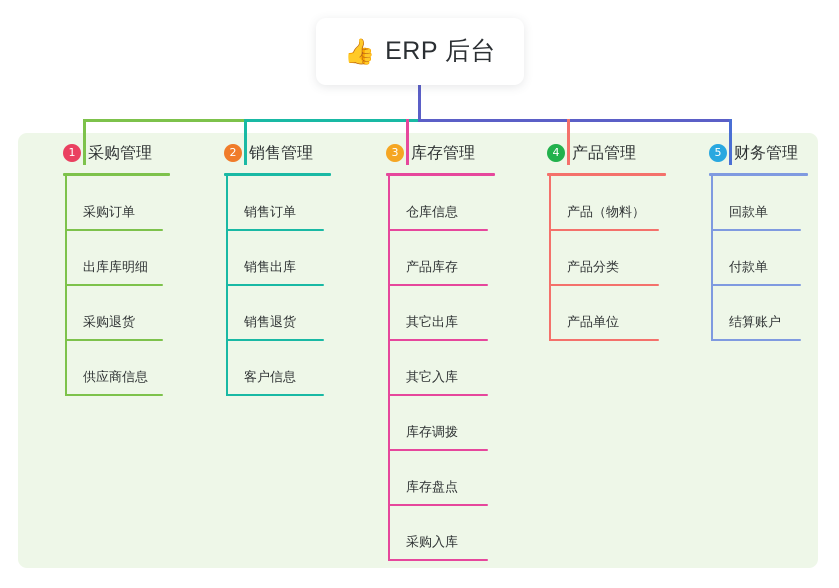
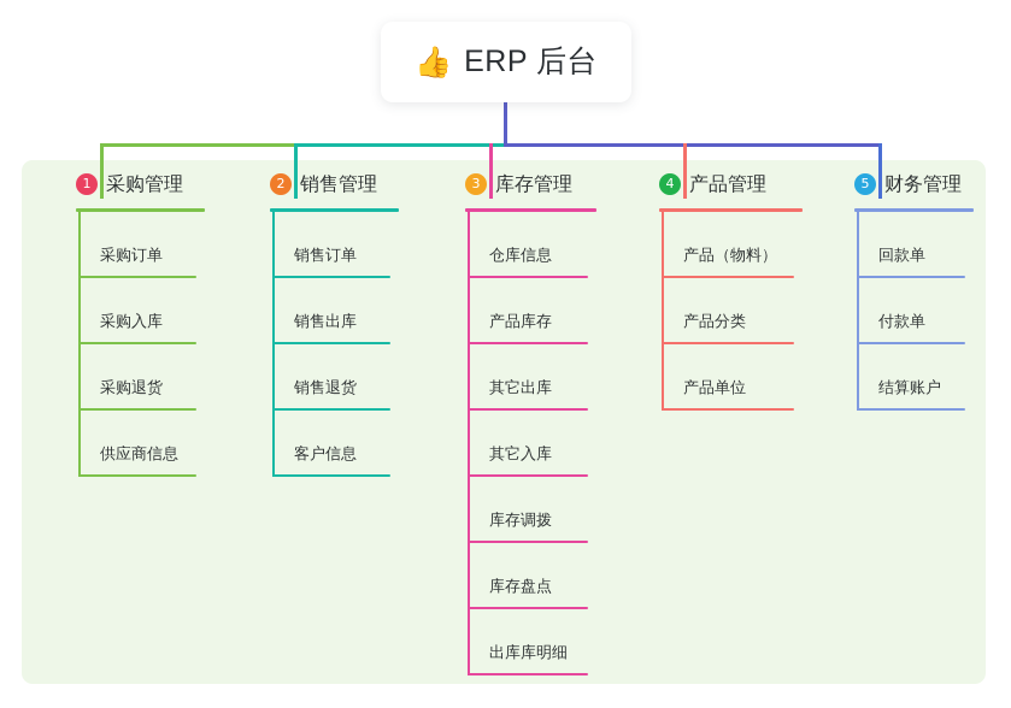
  👍
  ERP 后台
  1
  采购管理
  采购订单
- 出库库明细
+ 采购入库
  采购退货
  供应商信息
  2
  销售管理
  销售订单
  销售出库
  销售退货
  客户信息
  3
  库存管理
  仓库信息
  产品库存
  其它出库
  其它入库
  库存调拨
  库存盘点
- 采购入库
+ 出库库明细
  4
  产品管理
  产品（物料）
  产品分类
  产品单位
  5
  财务管理
  回款单
  付款单
  结算账户
